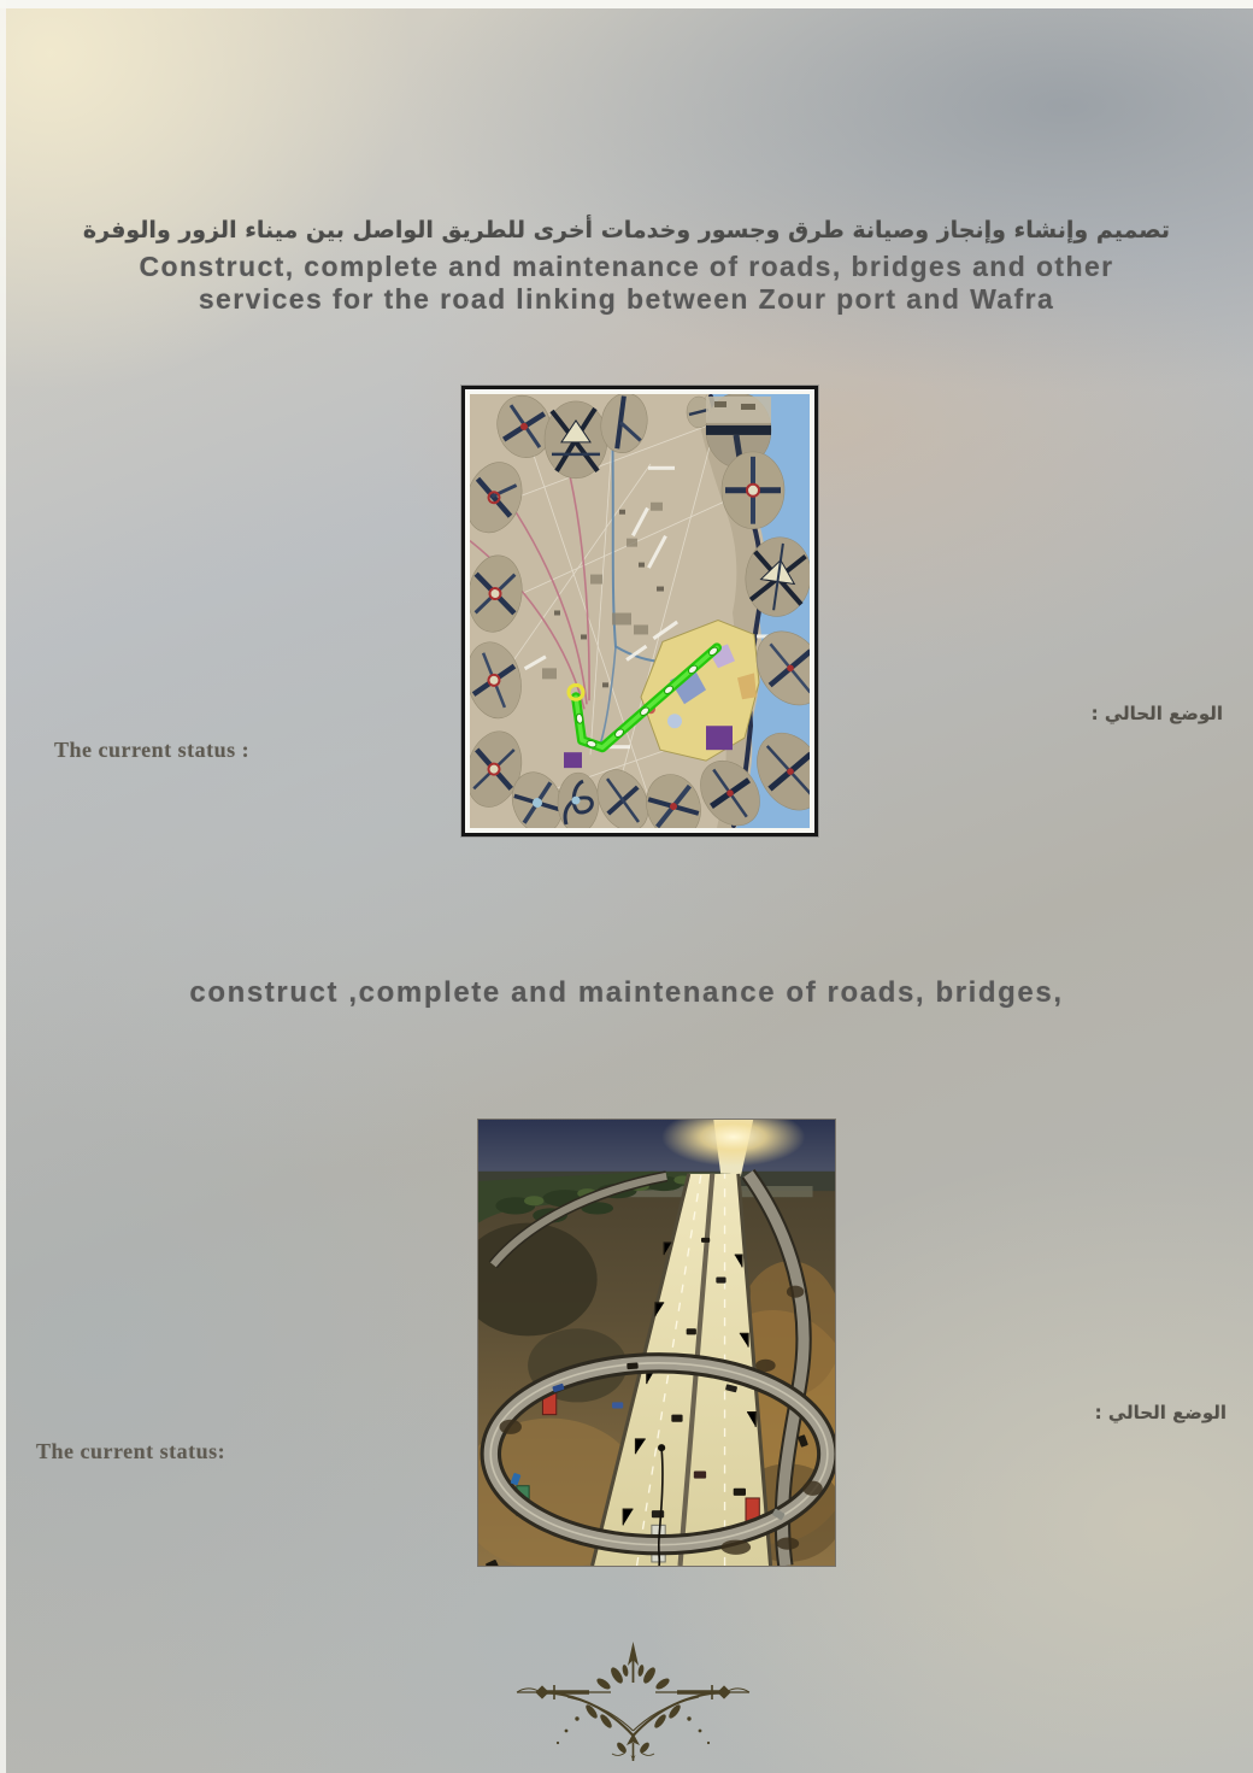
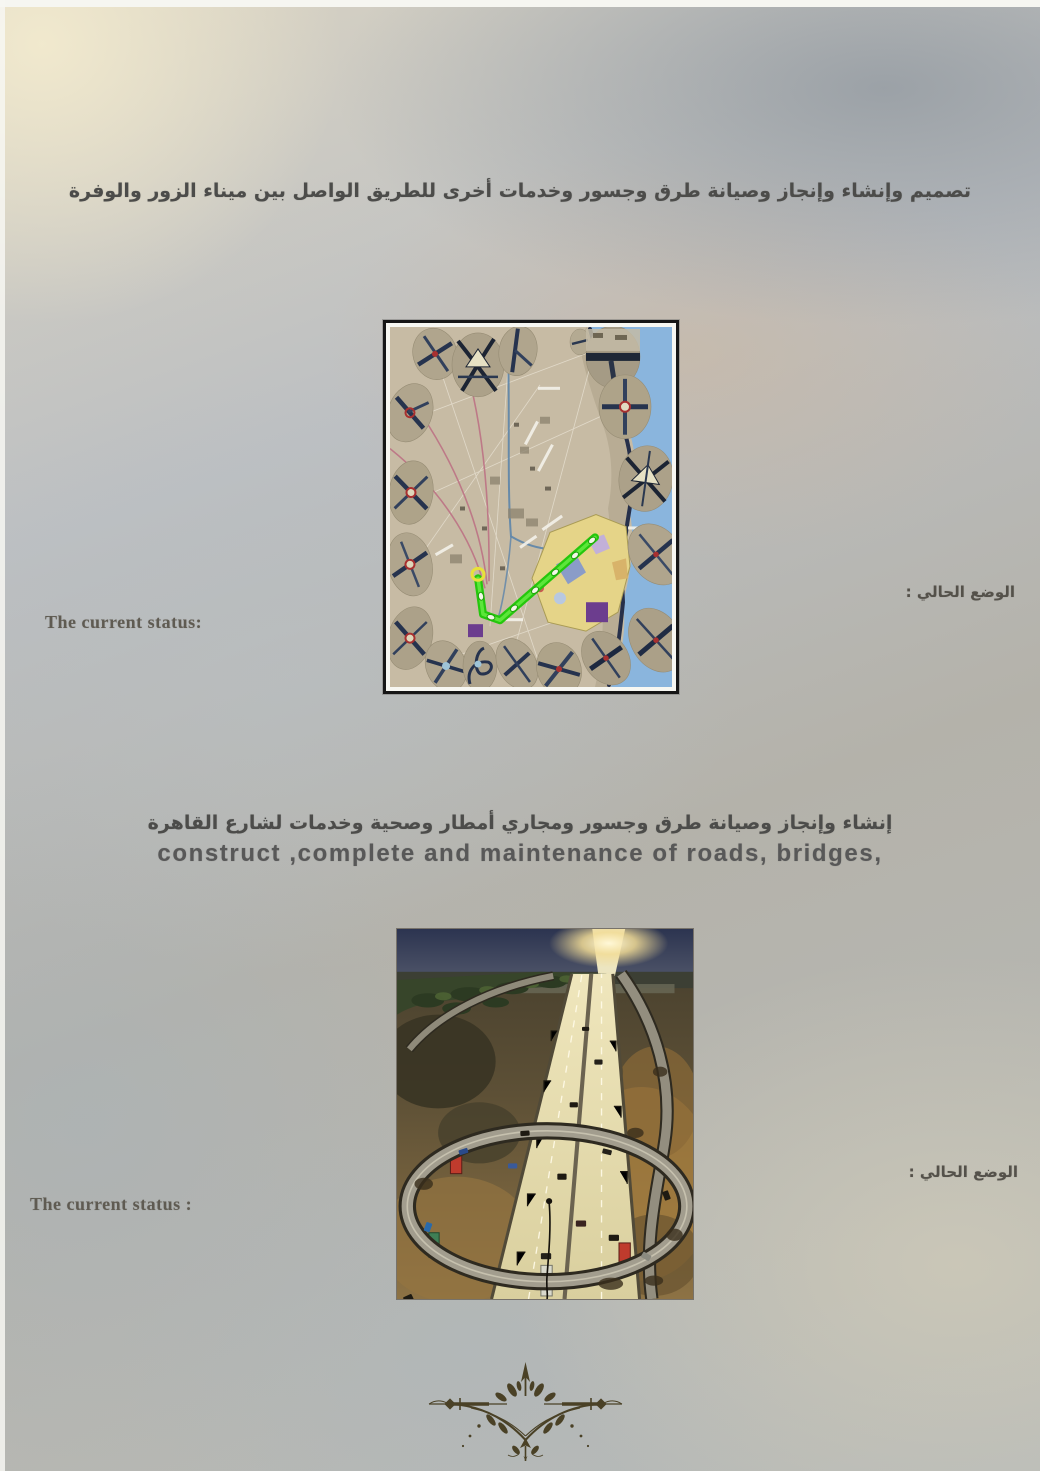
  تصميم وإنشاء وإنجاز وصيانة طرق وجسور وخدمات أخرى للطريق الواصل بين ميناء الزور والوفرة
- Construct, complete and maintenance of roads, bridges and other
- services for the road linking between Zour port and Wafra
- The current status :
+ The current status:
  الوضع الحالي :
+ إنشاء وإنجاز وصيانة طرق وجسور ومجاري أمطار وصحية وخدمات لشارع القاهرة
  construct ,complete and maintenance of roads, bridges,
- The current status:
+ The current status :
  الوضع الحالي :
